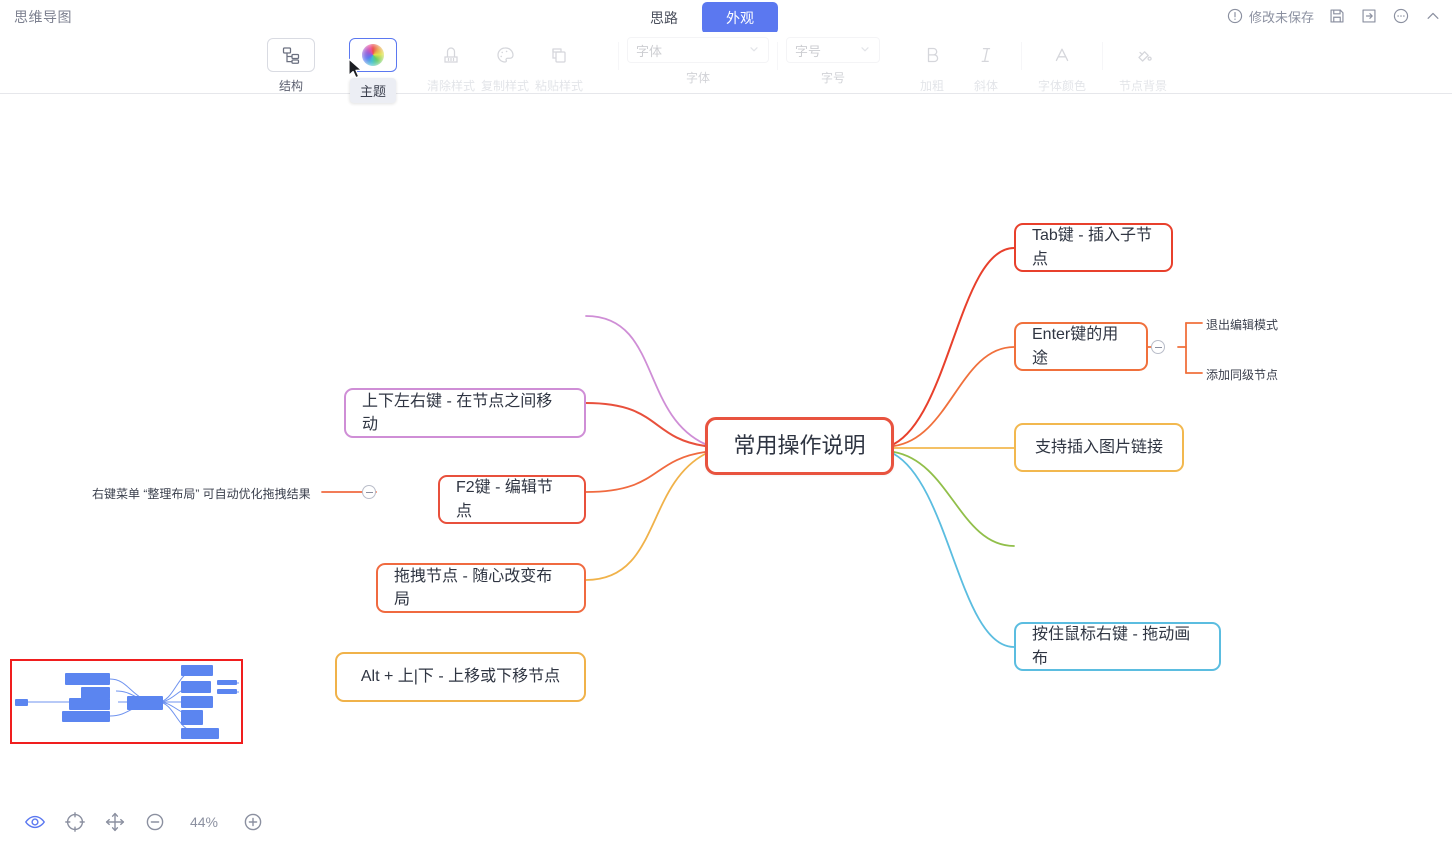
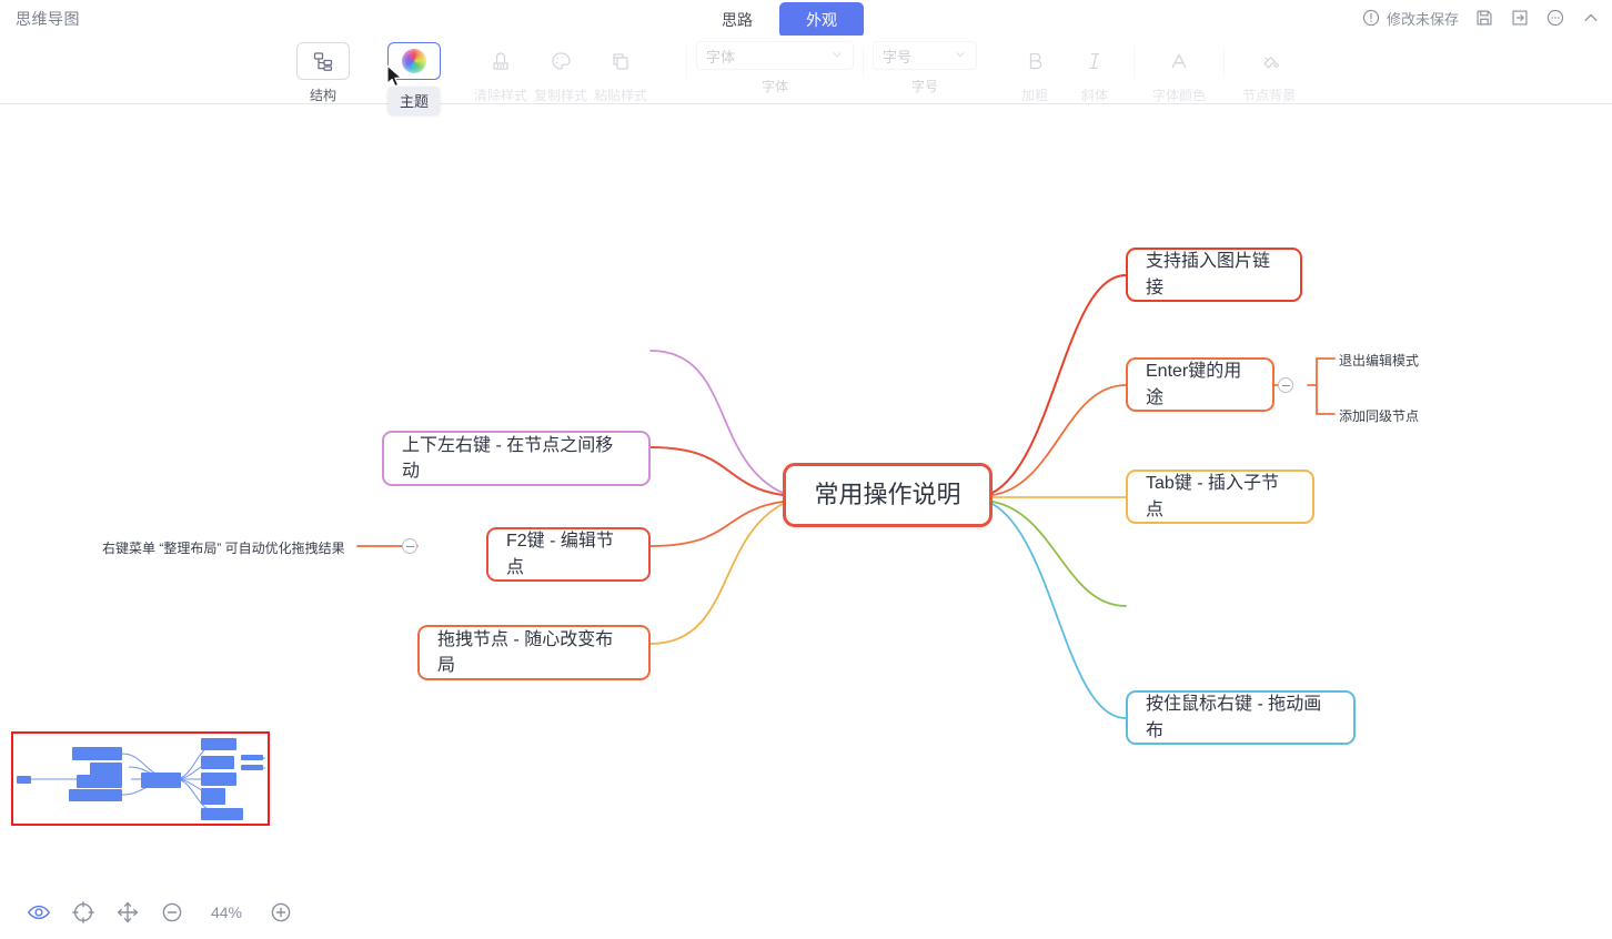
  思维导图
  思路
  外观
  修改未保存
  结构
  主题
  清除样式
  复制样式
  粘贴样式
  字体
  字体
  字号
  字号
  加粗
  斜体
  字体颜色
  节点背景
  常用操作说明
  上下左右键 - 在节点之间移动
  F2键 - 编辑节点
  拖拽节点 - 随心改变布局
- Alt + 上|下 - 上移或下移节点
  右键菜单 “整理布局” 可自动优化拖拽结果
- Tab键 - 插入子节点
+ 支持插入图片链接
  Enter键的用途
- 支持插入图片链接
+ Tab键 - 插入子节点
  按住鼠标右键 - 拖动画布
  退出编辑模式
  添加同级节点
  44%
